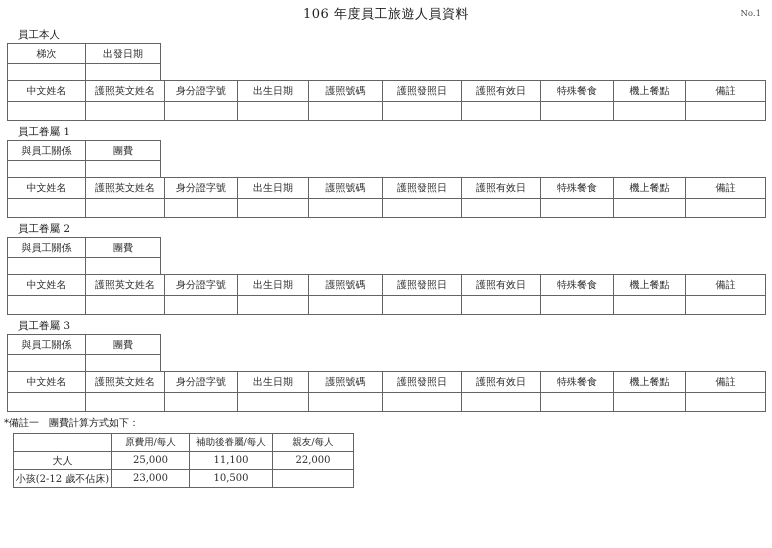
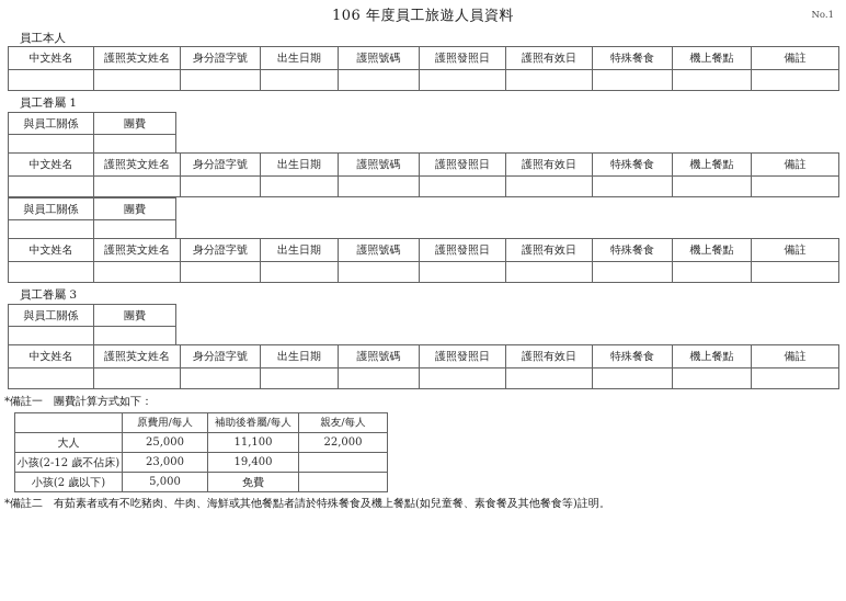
  106 年度員工旅遊人員資料
  No.1
  員工本人
- 梯次	出發日期
  中文姓名	護照英文姓名	身分證字號	出生日期	護照號碼	護照發照日	護照有效日	特殊餐食	機上餐點	備註
  員工眷屬 1
  與員工關係	團費
  中文姓名	護照英文姓名	身分證字號	出生日期	護照號碼	護照發照日	護照有效日	特殊餐食	機上餐點	備註
- 員工眷屬 2
  與員工關係	團費
  中文姓名	護照英文姓名	身分證字號	出生日期	護照號碼	護照發照日	護照有效日	特殊餐食	機上餐點	備註
  員工眷屬 3
  與員工關係	團費
  中文姓名	護照英文姓名	身分證字號	出生日期	護照號碼	護照發照日	護照有效日	特殊餐食	機上餐點	備註
  *備註一 團費計算方式如下：
  	原費用/每人	補助後眷屬/每人	親友/每人
  大人	25,000	11,100	22,000
- 小孩(2-12 歲不佔床)	23,000	10,500
+ 小孩(2-12 歲不佔床)	23,000	19,400
+ 小孩(2 歲以下)	5,000	免費
+ *備註二 有茹素者或有不吃豬肉、牛肉、海鮮或其他餐點者請於特殊餐食及機上餐點(如兒童餐、素食餐及其他餐食等)註明。
